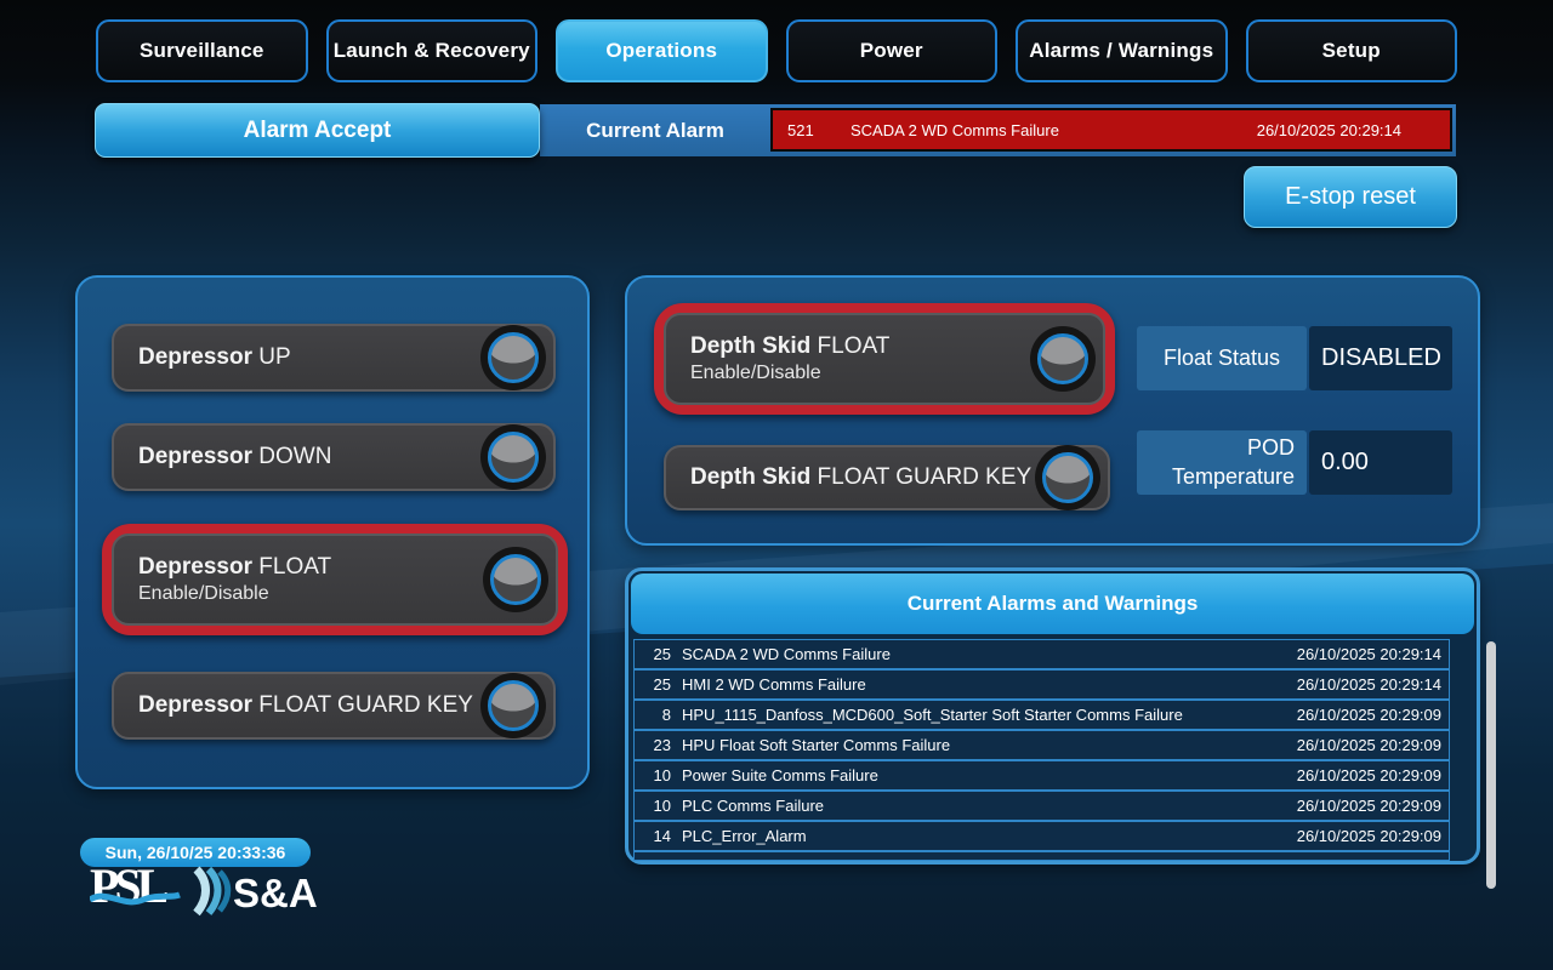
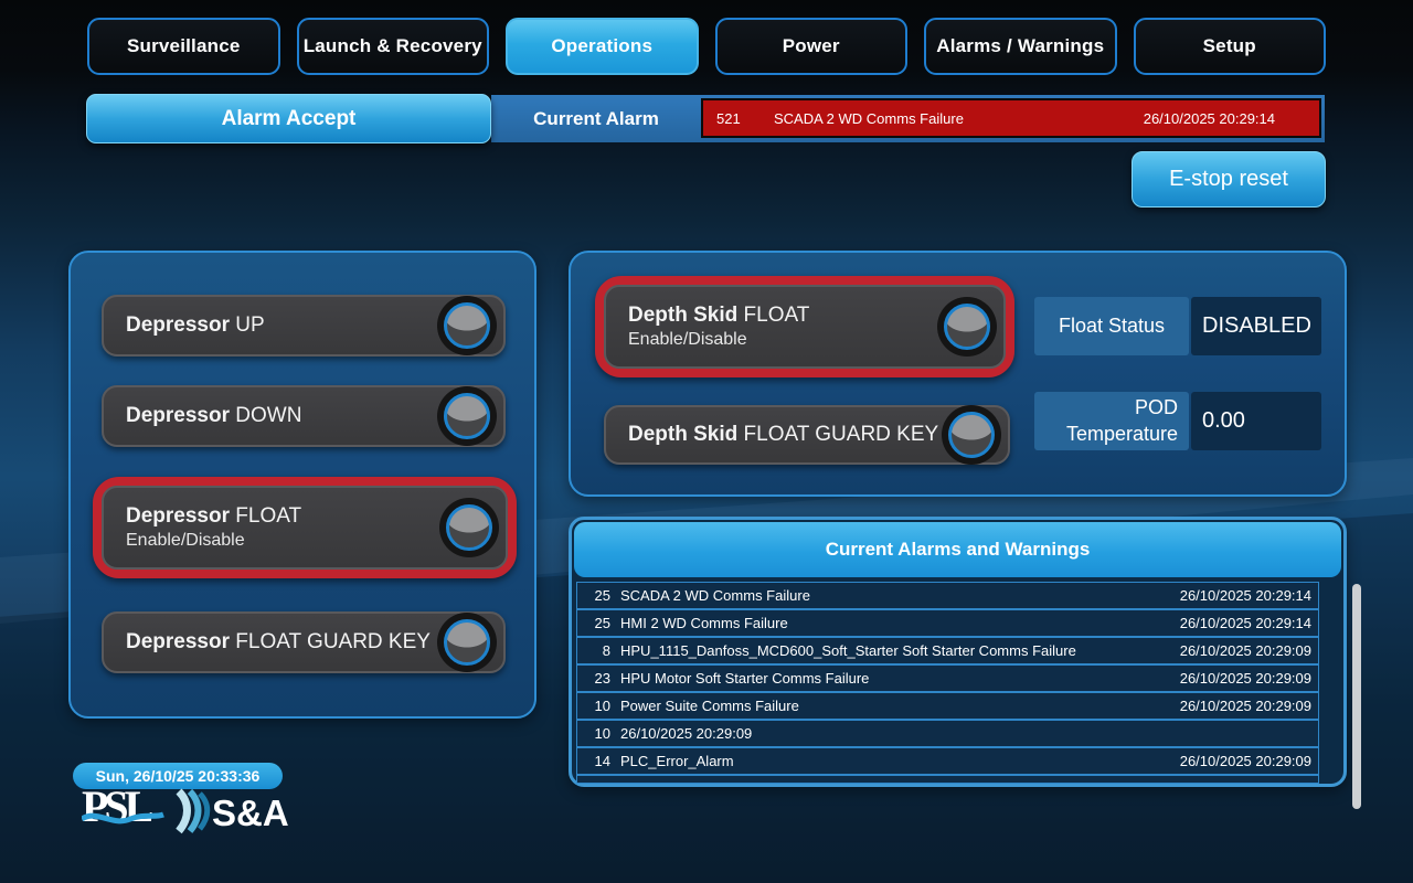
  Surveillance
  Launch & Recovery
  Operations
  Power
  Alarms / Warnings
  Setup
  Current Alarm
  521
  SCADA 2 WD Comms Failure
  26/10/2025 20:29:14
  Alarm Accept
  E-stop reset
  Depressor UP
  Depressor DOWN
  Depressor FLOAT
  Enable/Disable
  Depressor FLOAT GUARD KEY
  Depth Skid FLOAT
  Enable/Disable
  Depth Skid FLOAT GUARD KEY
  Float Status
  DISABLED
  POD
  Temperature
  0.00
  Current Alarms and Warnings
  25
  SCADA 2 WD Comms Failure
  26/10/2025 20:29:14
  25
  HMI 2 WD Comms Failure
  26/10/2025 20:29:14
  8
  HPU_1115_Danfoss_MCD600_Soft_Starter Soft Starter Comms Failure
  26/10/2025 20:29:09
  23
- HPU Float Soft Starter Comms Failure
+ HPU Motor Soft Starter Comms Failure
  26/10/2025 20:29:09
  10
  Power Suite Comms Failure
  26/10/2025 20:29:09
  10
- PLC Comms Failure
  26/10/2025 20:29:09
  14
  PLC_Error_Alarm
  26/10/2025 20:29:09
  Sun, 26/10/25 20:33:36
  PSL
  S&A
